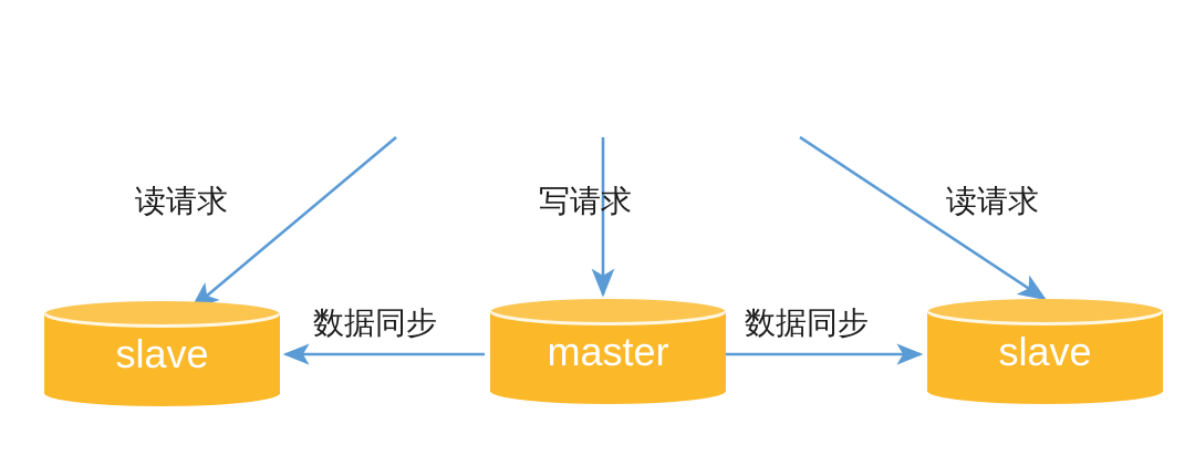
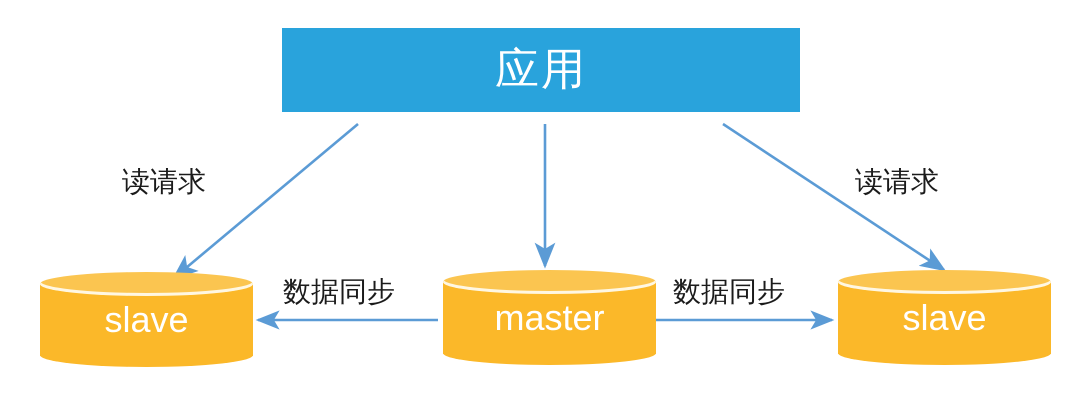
+ 应用
  读请求
- 写请求
  读请求
  数据同步
  数据同步
  slave
  master
  slave
